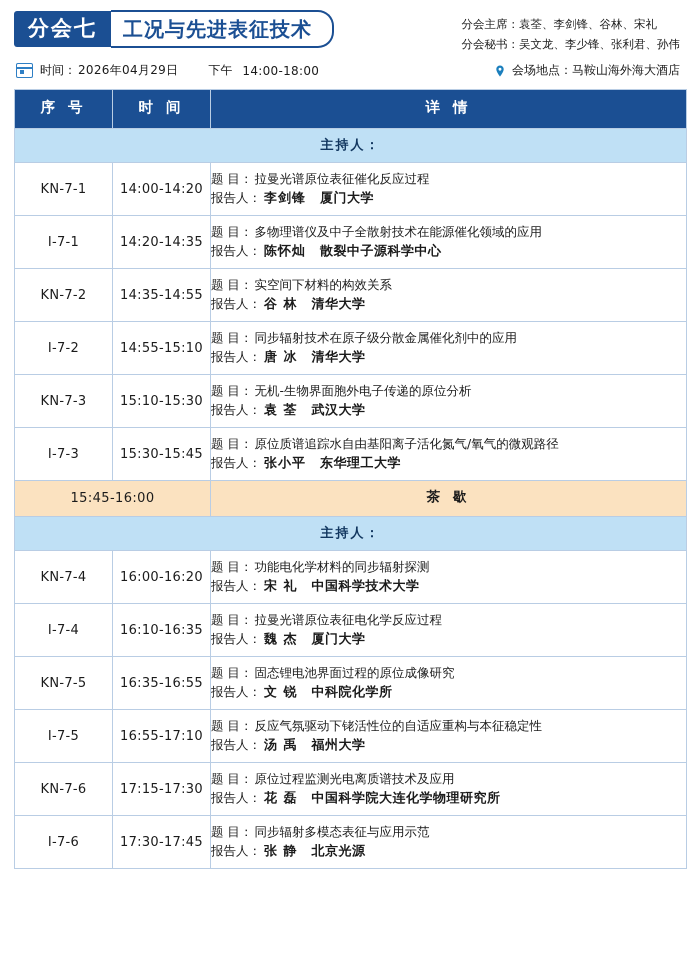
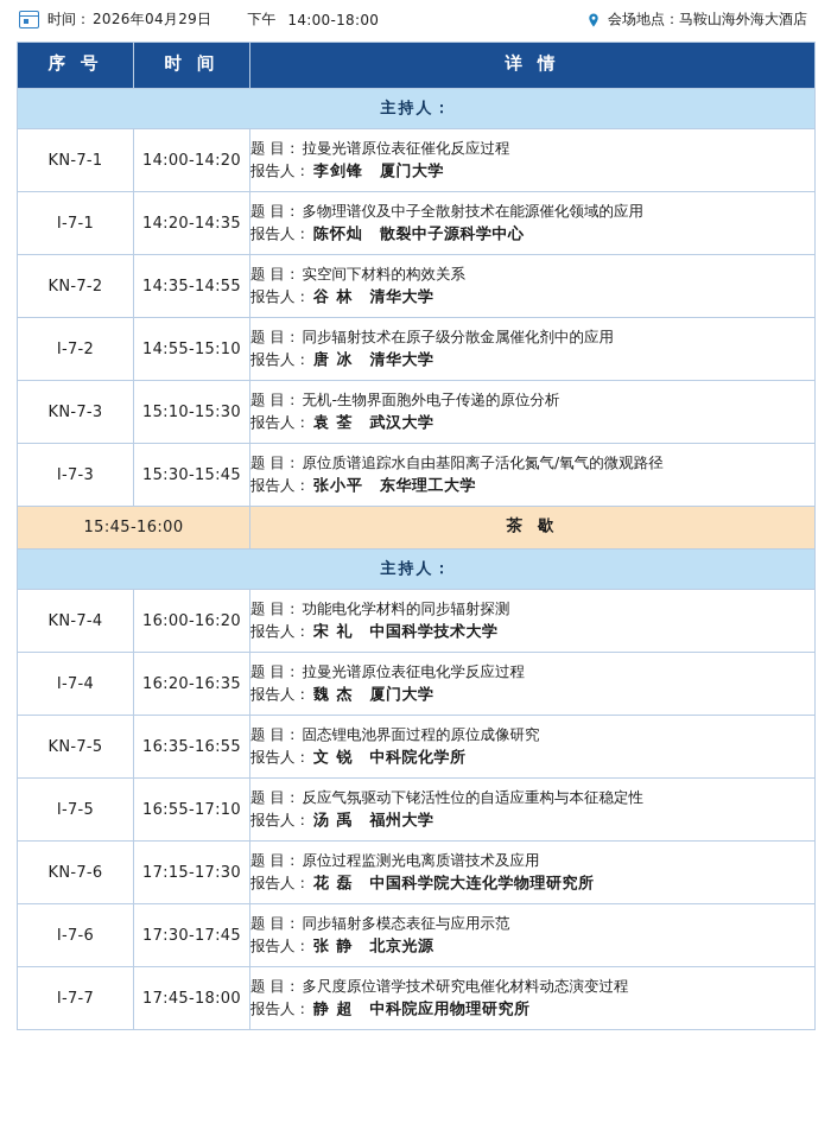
- 分会七
- 工况与先进表征技术
- 分会主席：袁荃、李剑锋、谷林、宋礼
- 分会秘书：吴文龙、李少锋、张利君、孙伟
  时间：
  2026年04月29日
  下午
  14:00-18:00
  会场地点：
  马鞍山海外海大酒店
  序 号	时 间	详 情
  主持人：
  KN-7-1	14:00-14:20	题 目： 拉曼光谱原位表征催化反应过程报告人： 李剑锋 厦门大学
  I-7-1	14:20-14:35	题 目： 多物理谱仪及中子全散射技术在能源催化领域的应用报告人： 陈怀灿 散裂中子源科学中心
  KN-7-2	14:35-14:55	题 目： 实空间下材料的构效关系报告人： 谷 林 清华大学
  I-7-2	14:55-15:10	题 目： 同步辐射技术在原子级分散金属催化剂中的应用报告人： 唐 冰 清华大学
  KN-7-3	15:10-15:30	题 目： 无机-生物界面胞外电子传递的原位分析报告人： 袁 荃 武汉大学
  I-7-3	15:30-15:45	题 目： 原位质谱追踪水自由基阳离子活化氮气/氧气的微观路径报告人： 张小平 东华理工大学
  15:45-16:00	茶 歇
  主持人：
  KN-7-4	16:00-16:20	题 目： 功能电化学材料的同步辐射探测报告人： 宋 礼 中国科学技术大学
- I-7-4	16:10-16:35	题 目： 拉曼光谱原位表征电化学反应过程报告人： 魏 杰 厦门大学
+ I-7-4	16:20-16:35	题 目： 拉曼光谱原位表征电化学反应过程报告人： 魏 杰 厦门大学
  KN-7-5	16:35-16:55	题 目： 固态锂电池界面过程的原位成像研究报告人： 文 锐 中科院化学所
  I-7-5	16:55-17:10	题 目： 反应气氛驱动下铑活性位的自适应重构与本征稳定性报告人： 汤 禹 福州大学
  KN-7-6	17:15-17:30	题 目： 原位过程监测光电离质谱技术及应用报告人： 花 磊 中国科学院大连化学物理研究所
  I-7-6	17:30-17:45	题 目： 同步辐射多模态表征与应用示范报告人： 张 静 北京光源
+ I-7-7	17:45-18:00	题 目： 多尺度原位谱学技术研究电催化材料动态演变过程报告人： 静 超 中科院应用物理研究所
